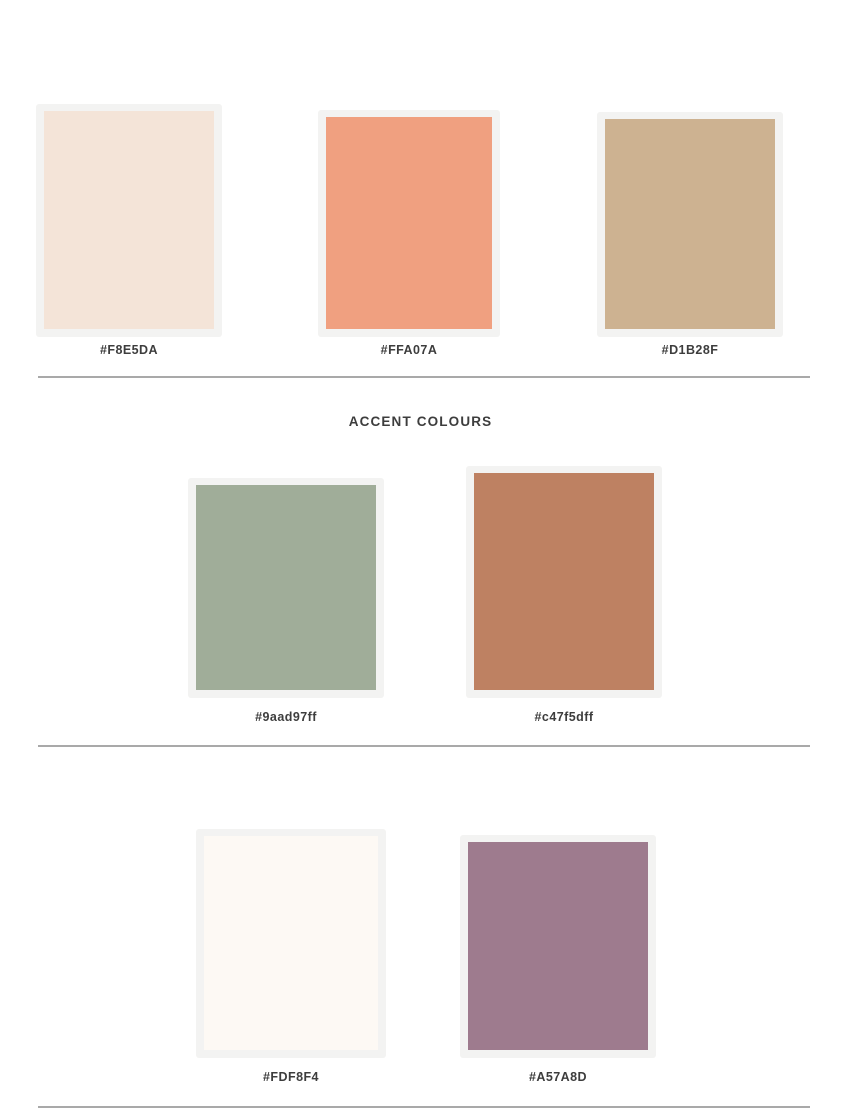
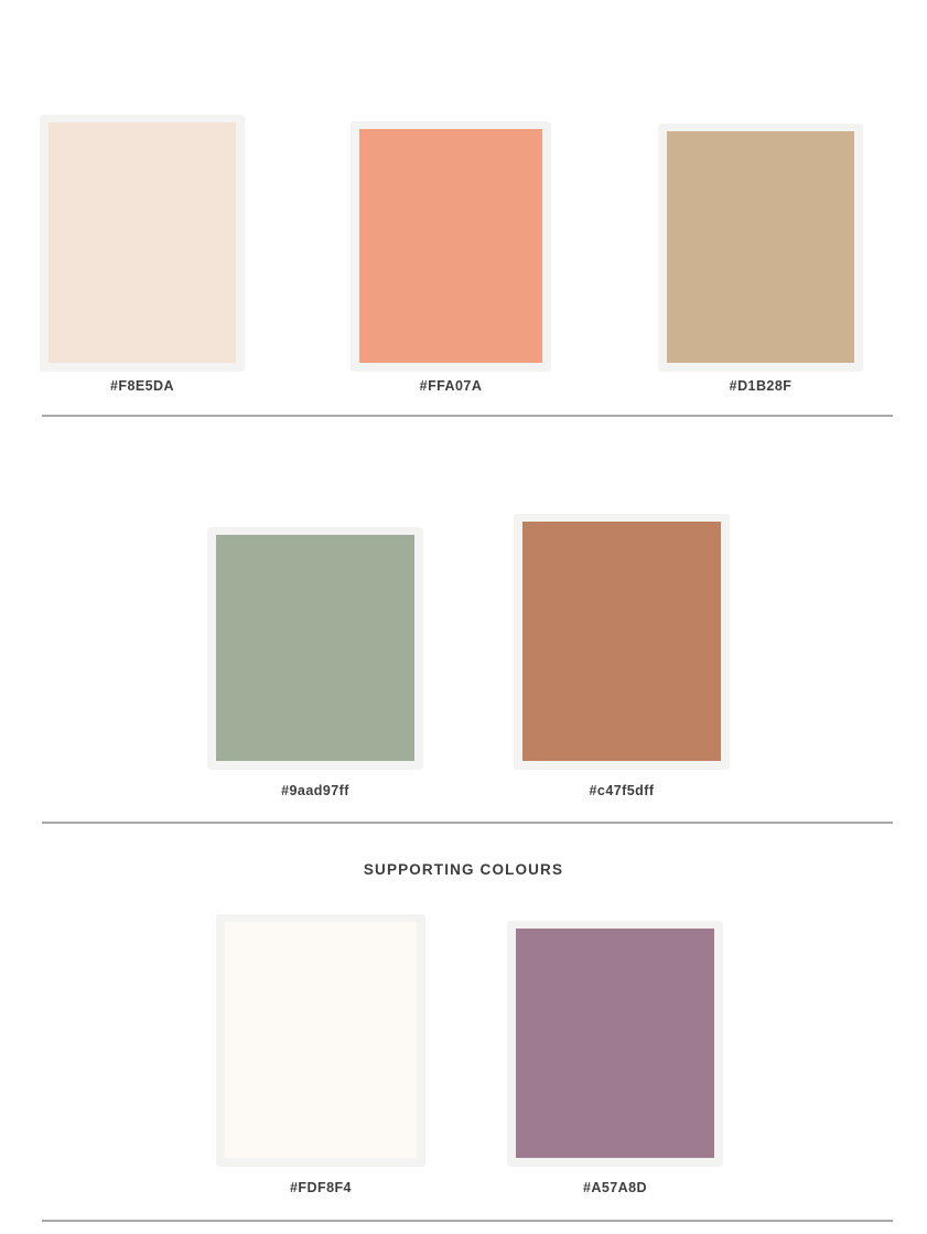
  #F8E5DA
  #FFA07A
  #D1B28F
- ACCENT COLOURS
  #9aad97ff
  #c47f5dff
+ SUPPORTING COLOURS
  #FDF8F4
  #A57A8D
